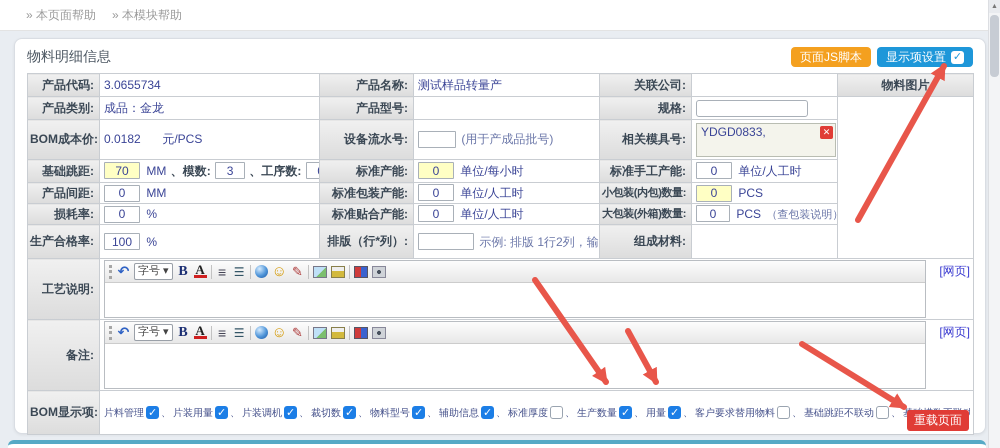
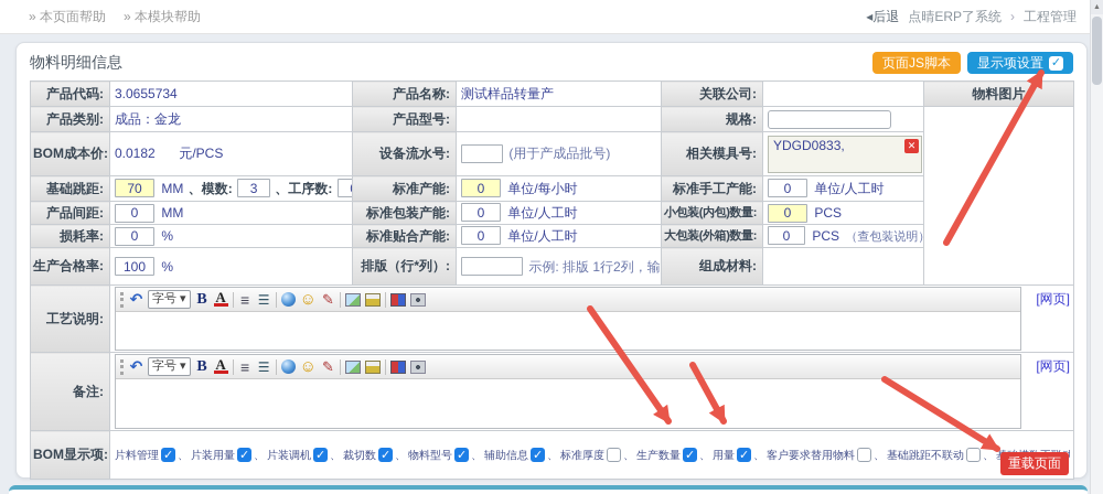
  » 本页面帮助
  » 本模块帮助
+ ◂后退
+ 点晴ERP了系统
+ ›
+ 工程管理
  物料明细信息
  页面JS脚本
  显示项设置
  ✓
  产品代码:	3.0655734	产品名称:	测试样品转量产	关联公司:		物料图片
  产品类别:	成品：金龙	产品型号:		规格:
  BOM成本价:	0.0182 元/PCS	设备流水号:	(用于产成品批号)	相关模具号:	YDGD0833, ✕
  基础跳距:	70 MM 、模数: 3 、工序数:	标准产能:	0 单位/每小时	标准手工产能:	0 单位/人工时
  产品间距:	0 MM	标准包装产能:	0 单位/人工时	小包装(内包)数量:	0 PCS
  损耗率:	0 %	标准贴合产能:	0 单位/人工时	大包装(外箱)数量:	0 PCS （查包装说明
  生产合格率:	100 %	排版（行*列）:	示例: 排版 1行2列，输	组成材料:
  工艺说明:	↶ 字号 ▾ B A ≡ ☰ ☺ ✎ [网页]
  备注:	↶ 字号 ▾ B A ≡ ☰ ☺ ✎ [网页]
  BOM显示项:	片料管理 、 片装用量 、 片装调机 、 裁切数 、 物料型号 、 辅助信息 、 标准厚度 、 生产数量 、 用量 、 客户要求替用物料 、 基础跳距不联动 、 重载页面
